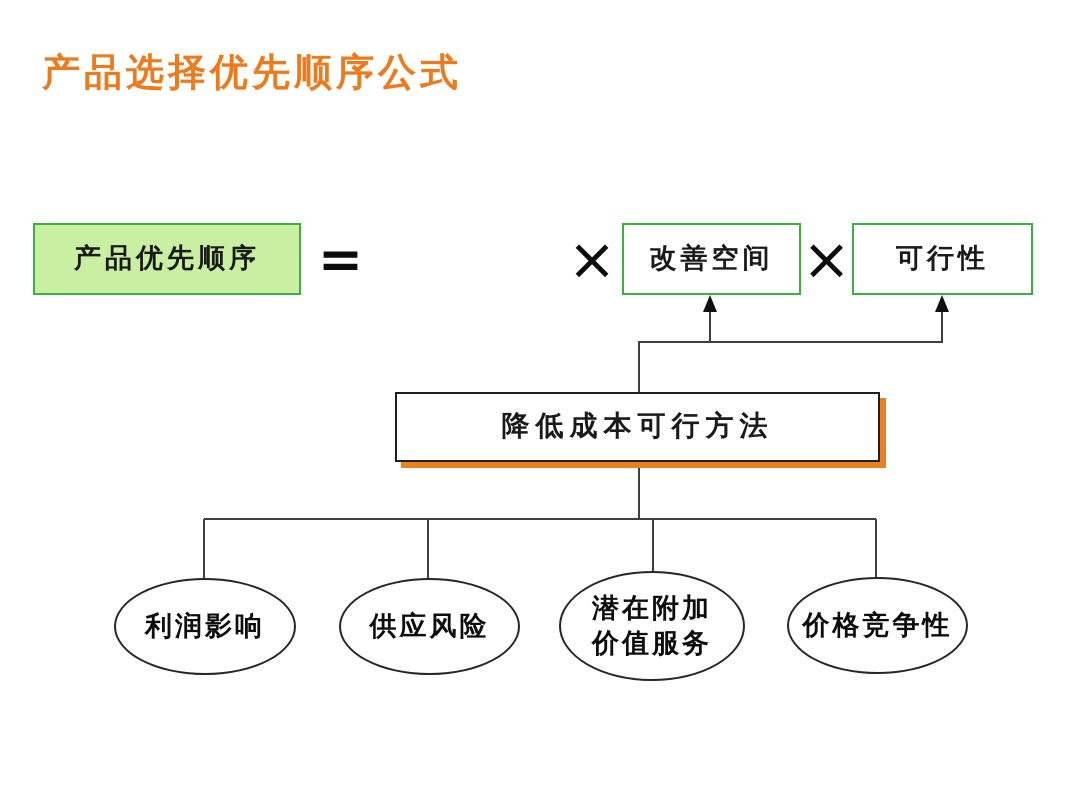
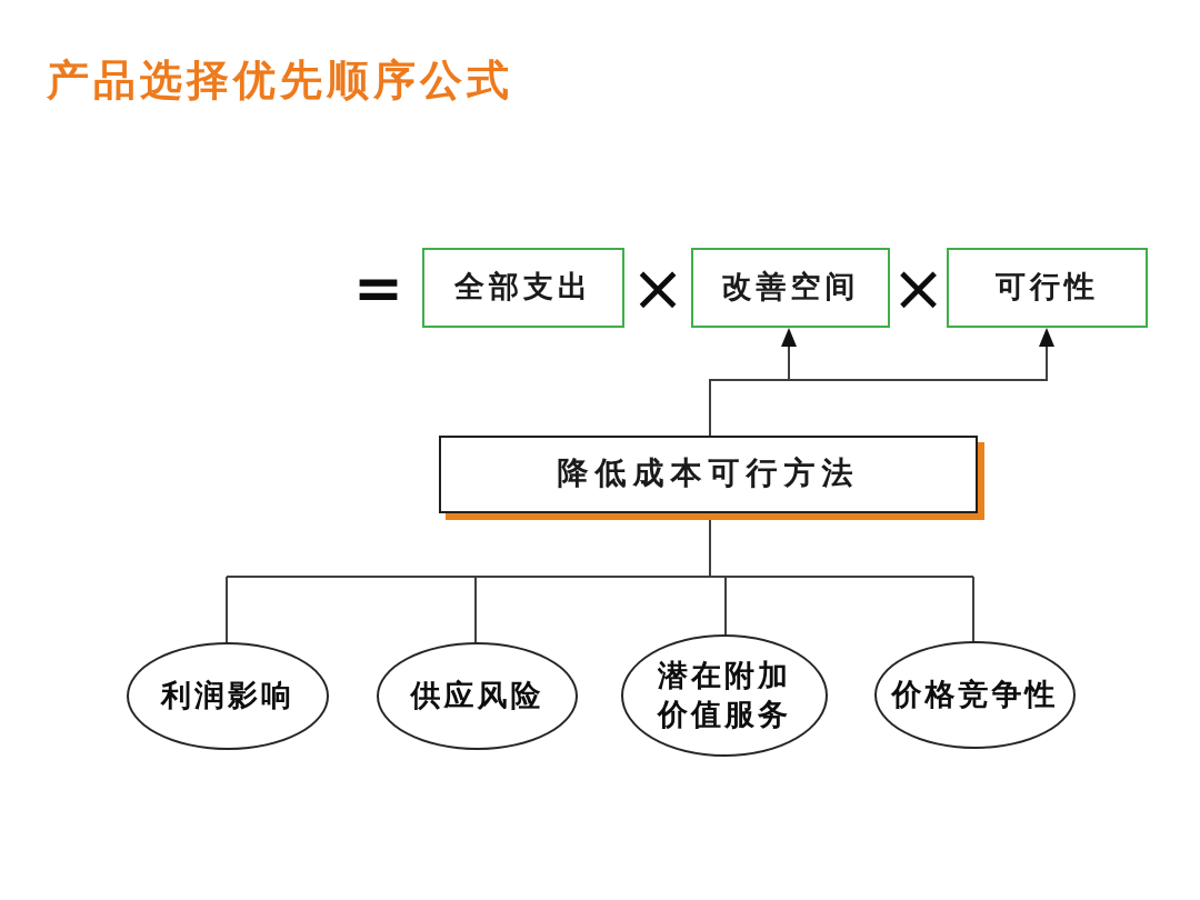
  产品选择优先顺序公式
- 产品优先顺序
  =
+ 全部支出
  ×
  改善空间
  ×
  可行性
  降低成本可行方法
  利润影响
  供应风险
  潜在附加
  价值服务
  价格竞争性
